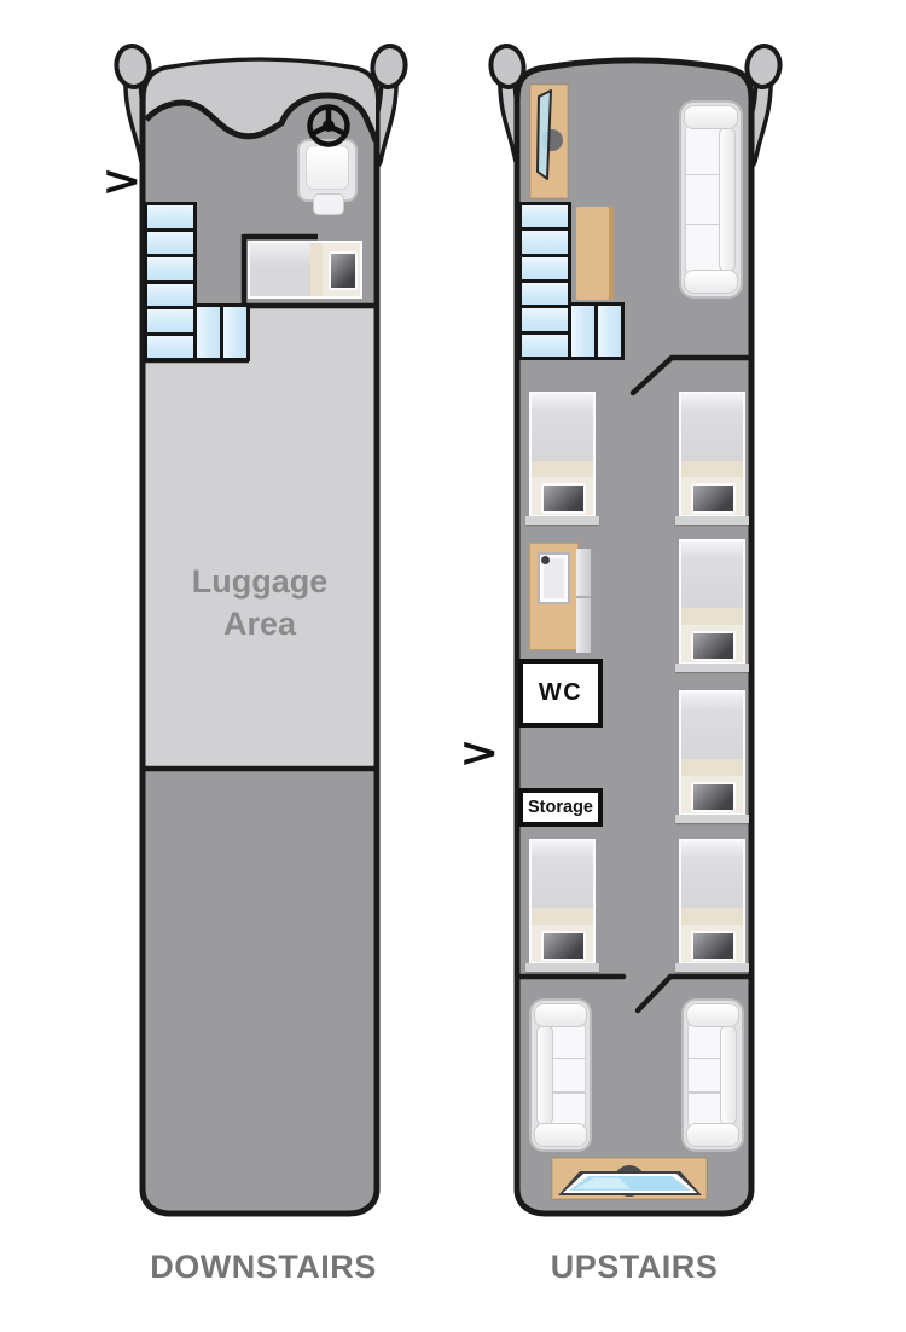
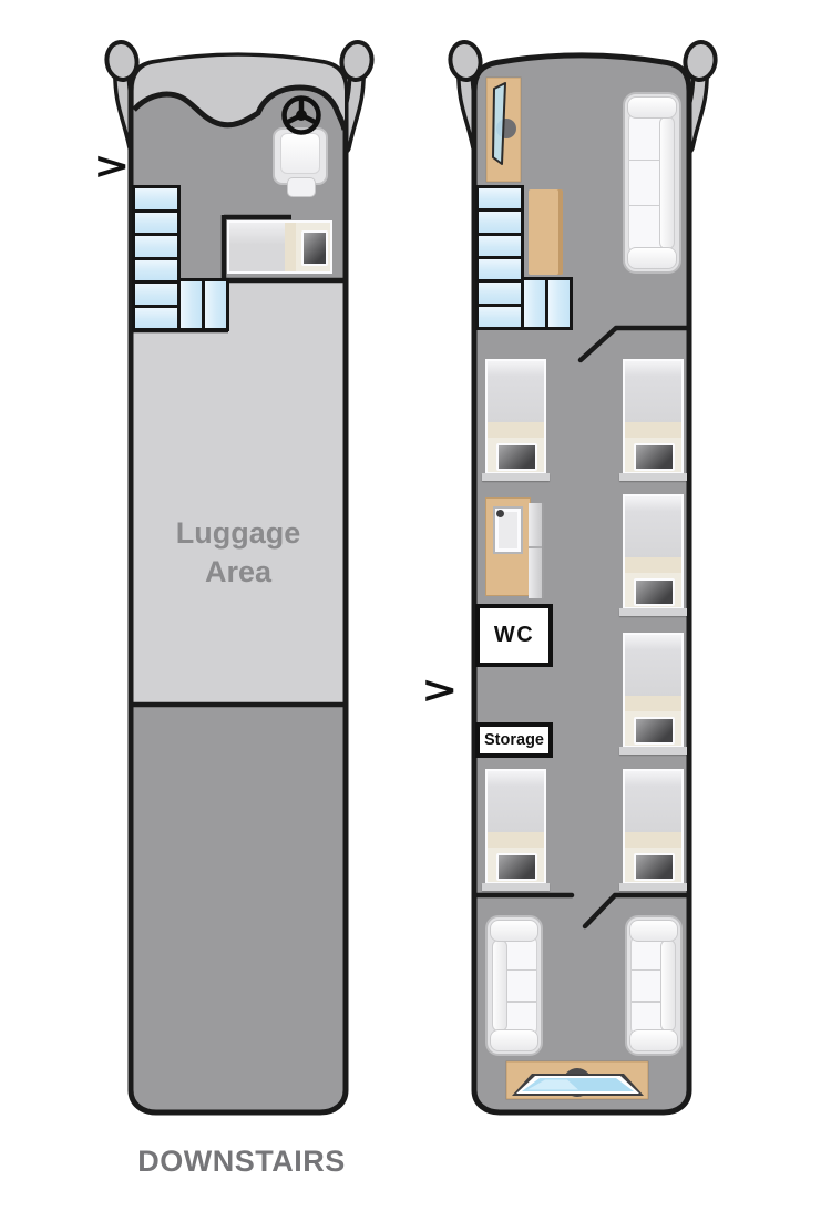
  Luggage Area
  >
  WC
  Storage
  >
  DOWNSTAIRS
- UPSTAIRS
